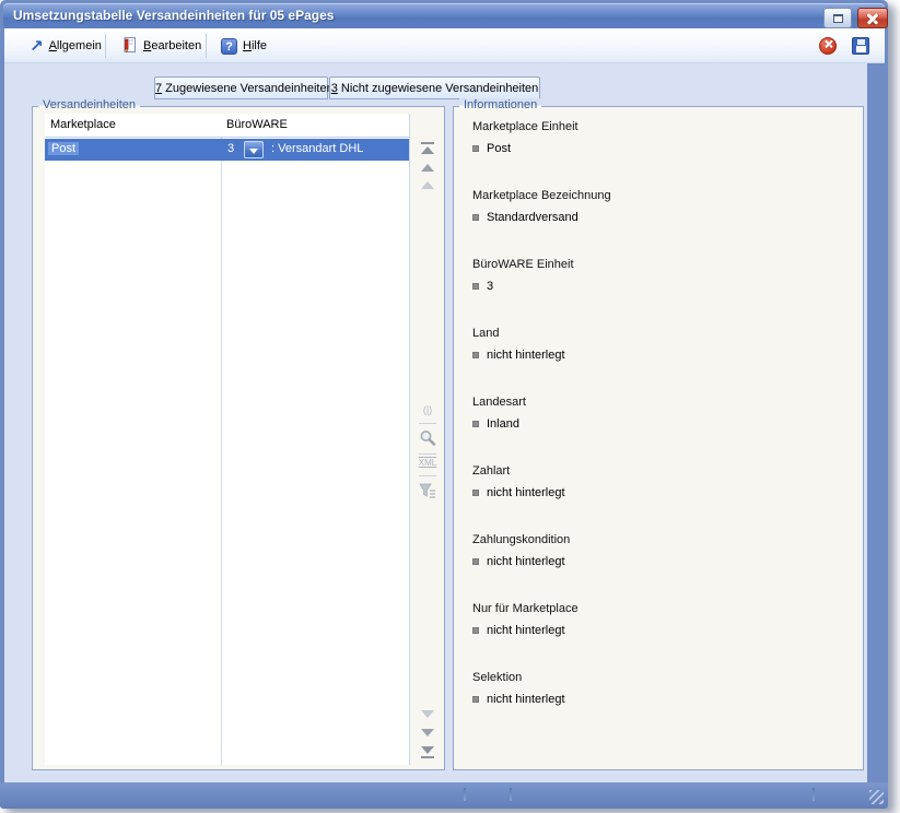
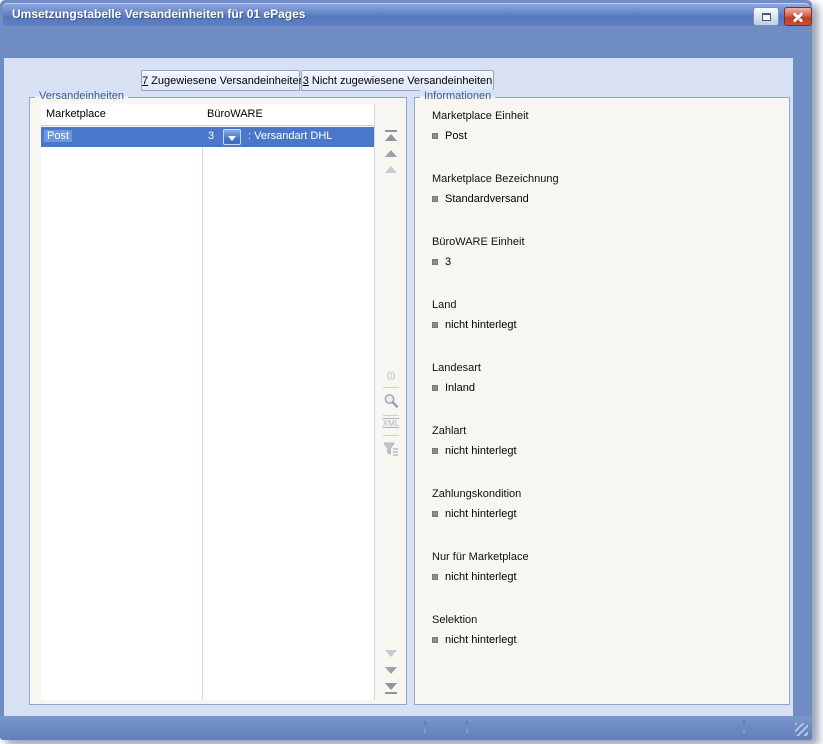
- Umsetzungstabelle Versandeinheiten für 05 ePages
+ Umsetzungstabelle Versandeinheiten für 01 ePages
- ↗
- Allgemein
- Bearbeiten
- ?
- Hilfe
  7 Zugewiesene Versandeinheite
  3 Nicht zugewiesene Versandeinheiten
  Versandeinheiten
  Marketplace
  BüroWARE
  Post
  3
  : Versandart DHL
  (|)
  XML
  Informationen
  Marketplace Einheit
  Post
  Marketplace Bezeichnung
  Standardversand
  BüroWARE Einheit
  3
  Land
  nicht hinterlegt
  Landesart
  Inland
  Zahlart
  nicht hinterlegt
  Zahlungskondition
  nicht hinterlegt
  Nur für Marketplace
  nicht hinterlegt
  Selektion
  nicht hinterlegt
